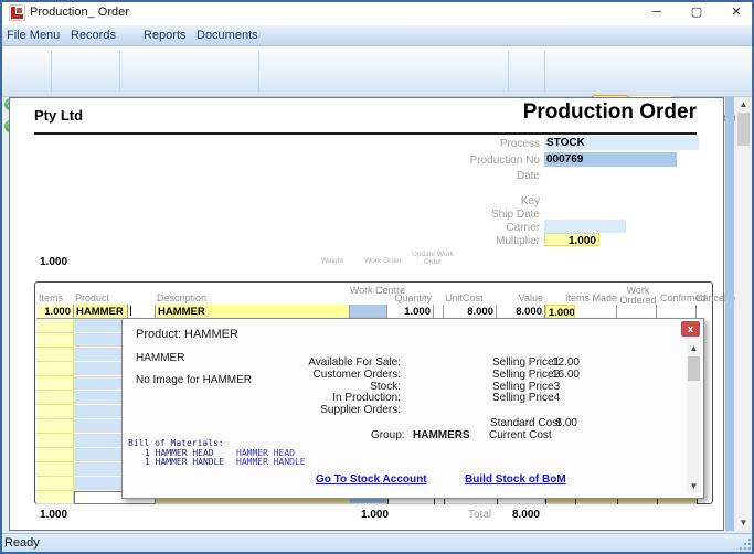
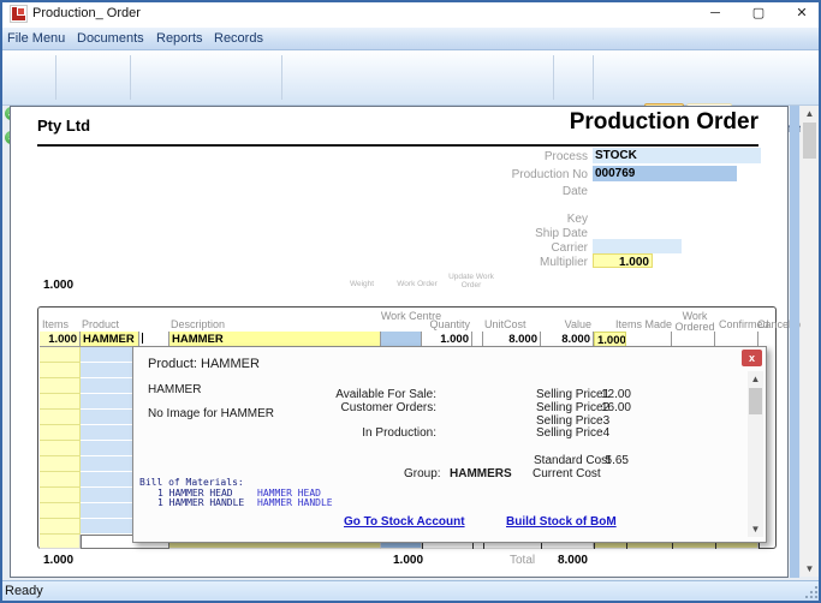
  Production_ Order
  ─
  ▢
  ✕
  File Menu
- Records
+ Documents
  Reports
- Documents
+ Records
  Pty Ltd
  Production Order
  Process
  STOCK
  Production No
  000769
  Date
  Key
  Ship Date
  Carrier
  Multiplier
  1.000
  1.000
  Work Centre
  Items
  Product
  Description
  Quantity
  UnitCost
  Value
  Items Made
  Work
  Ordered
  Confirmed
  1.000
  HAMMER
  HAMMER
  1.000
  8.000
  8.000
  1.000
  1.000
  1.000
  Total
  8.000
  Product: HAMMER
  x
  HAMMER
  No Image for HAMMER
  Available For Sale:
  Customer Orders:
- Stock:
  In Production:
- Supplier Orders:
  Selling Price1
  12.00
  Selling Price2
  16.00
  Selling Price3
  Selling Price4
  Standard Cost
- 8.00
+ 5.65
  Group:
  HAMMERS
  Current Cost
  Bill of Materials:
  1 HAMMER HEAD
  HAMMER HEAD
  1 HAMMER HANDLE
  HAMMER HANDLE
  Go To Stock Account
  Build Stock of BoM
  ▲
  ▼
  ▲
  ▼
  Ready
